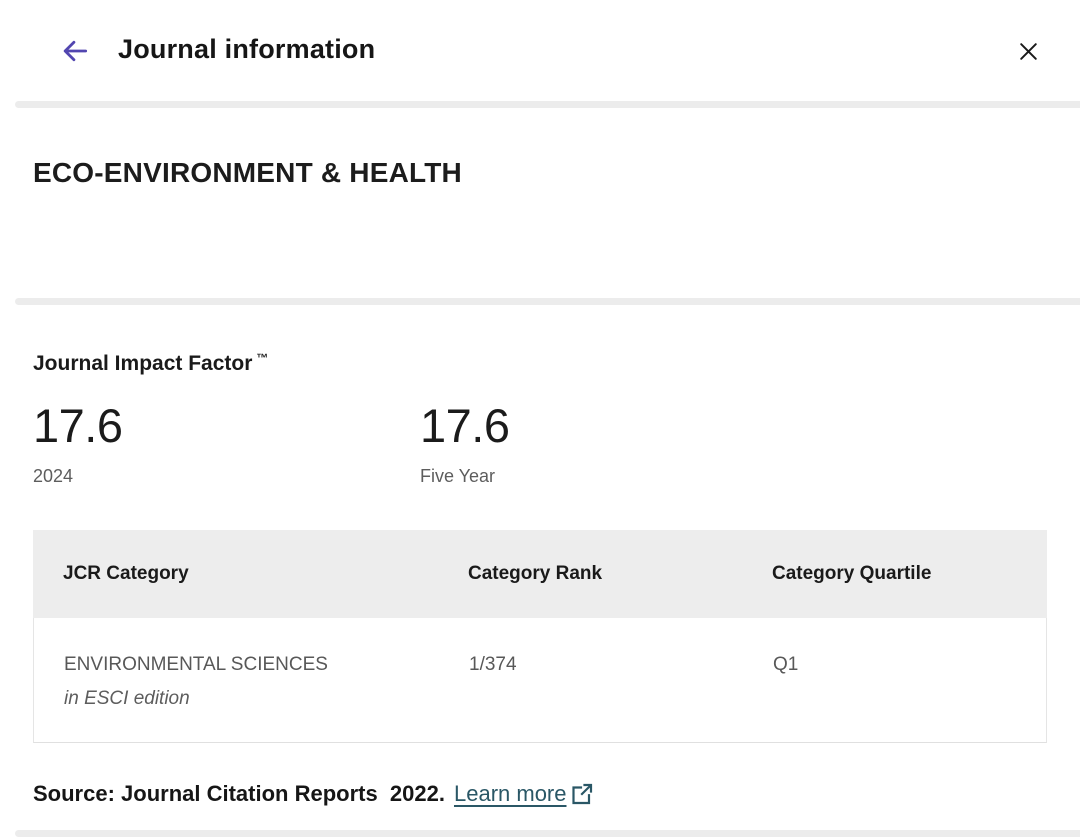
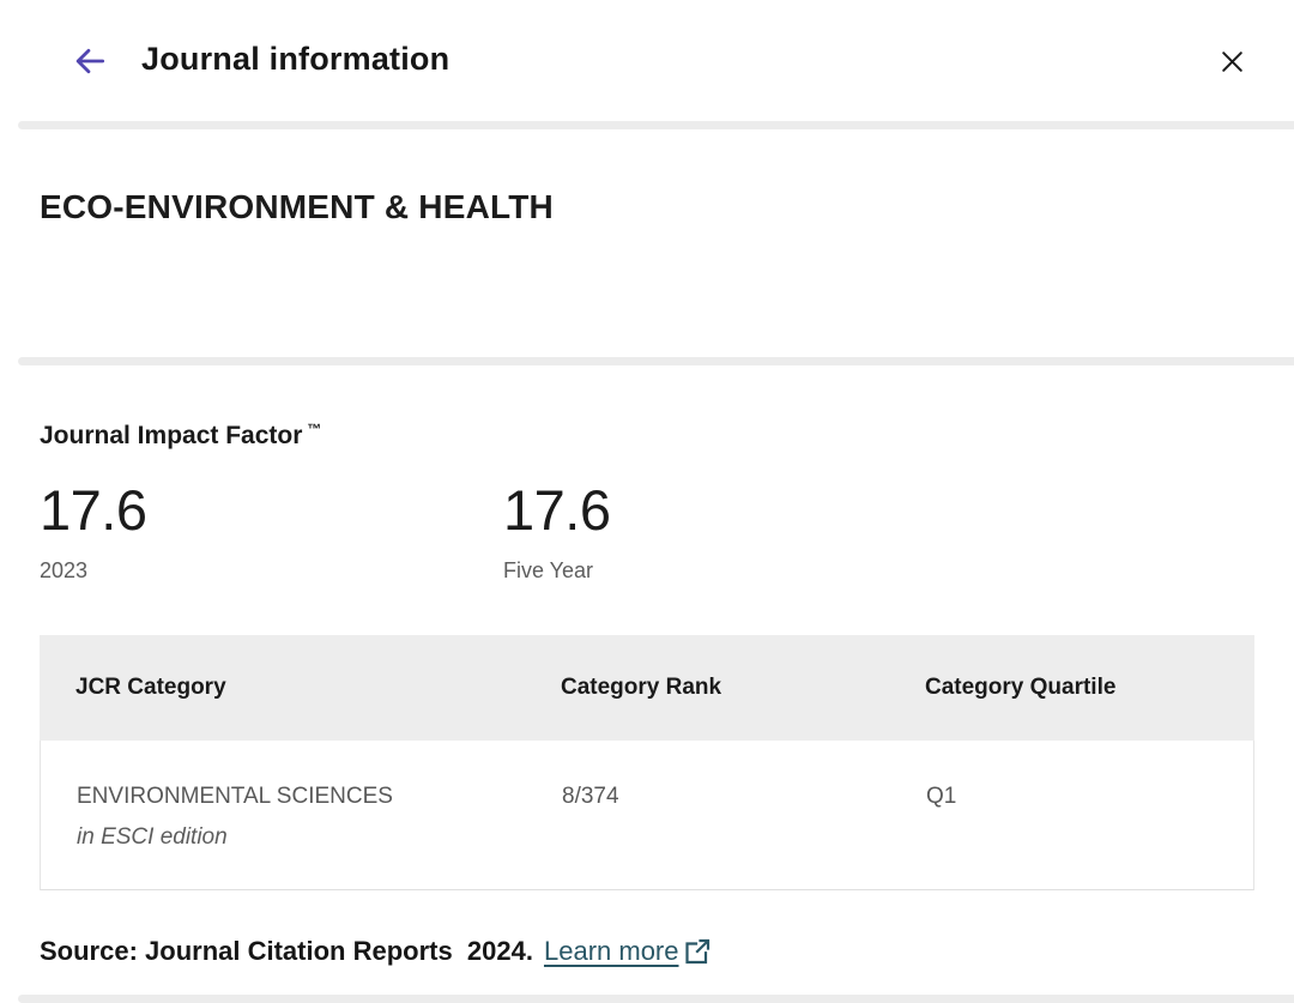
  Journal information
  ECO-ENVIRONMENT & HEALTH
  Journal Impact Factor ™
  17.6
- 2024
+ 2023
  17.6
  Five Year
  JCR Category
  Category Rank
  Category Quartile
  ENVIRONMENTAL SCIENCES
  in ESCI edition
- 1/374
+ 8/374
  Q1
- Source: Journal Citation Reports 2022.
+ Source: Journal Citation Reports 2024.
  Learn more
